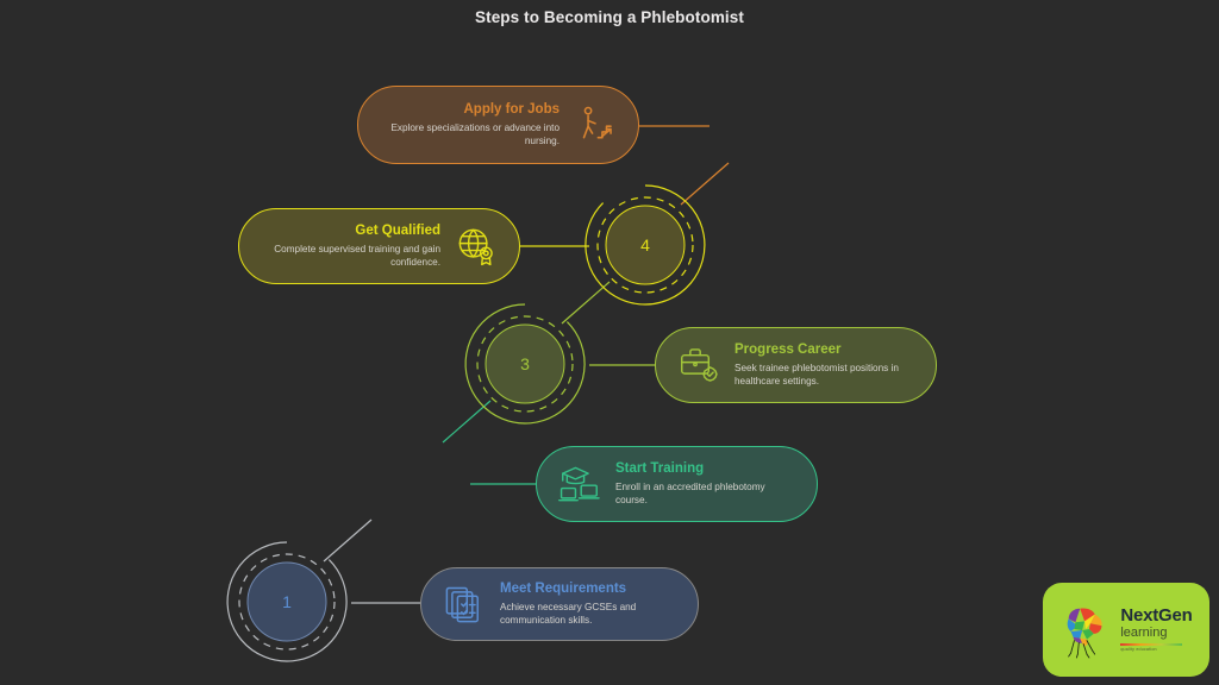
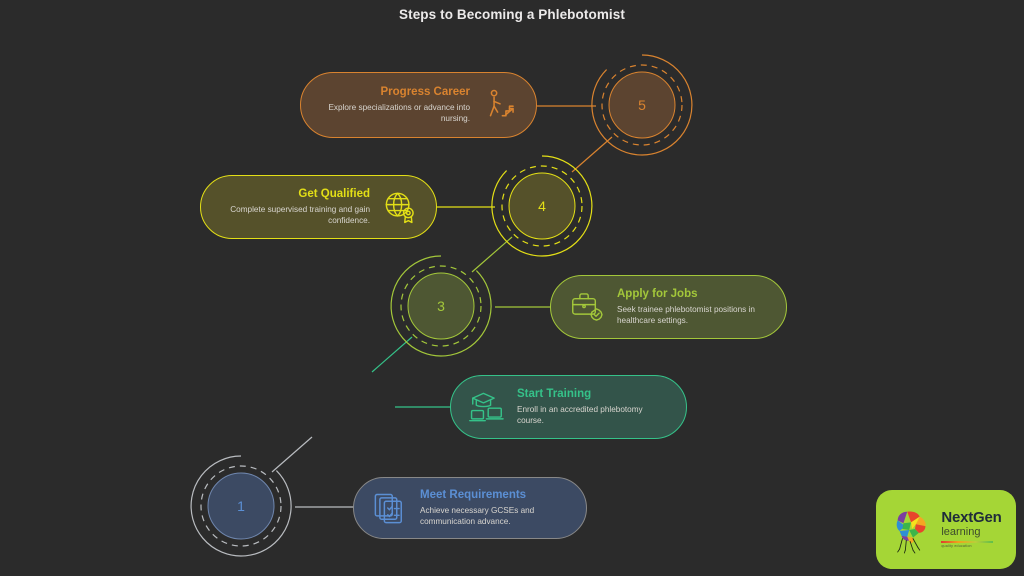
  Steps to Becoming a Phlebotomist
+ 5
- Apply for Jobs
+ Progress Career
  Explore specializations or advance into nursing.
  4
  Get Qualified
  Complete supervised training and gain confidence.
  3
- Progress Career
+ Apply for Jobs
  Seek trainee phlebotomist positions in healthcare settings.
  Start Training
  Enroll in an accredited phlebotomy course.
  1
  Meet Requirements
- Achieve necessary GCSEs and communication skills.
+ Achieve necessary GCSEs and communication advance.
  NextGen
  learning
